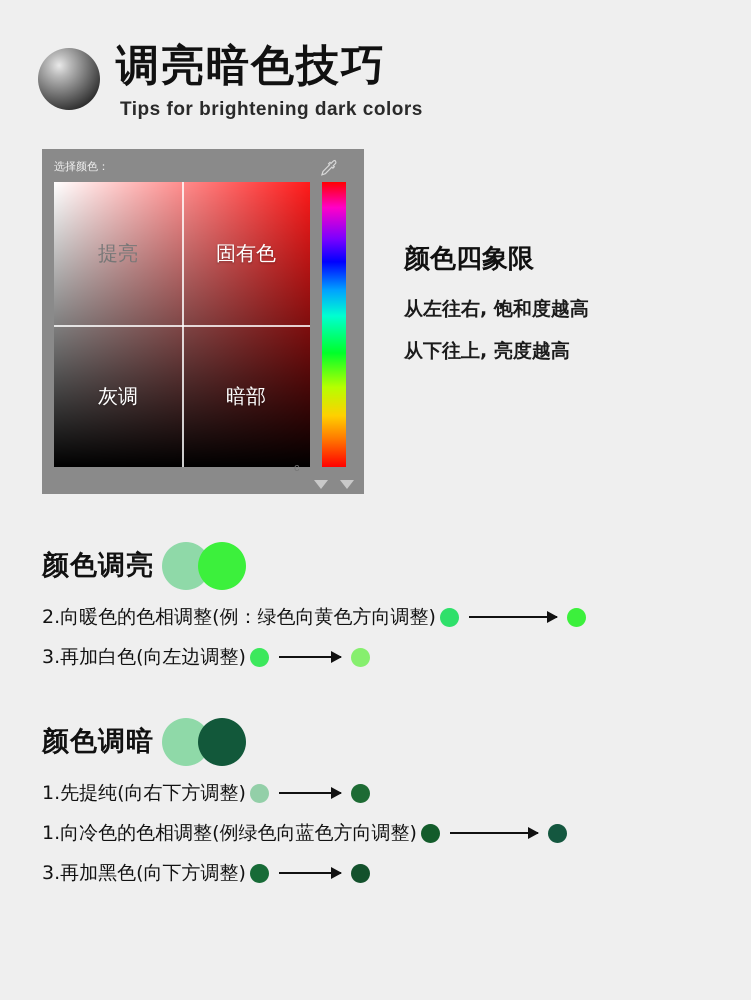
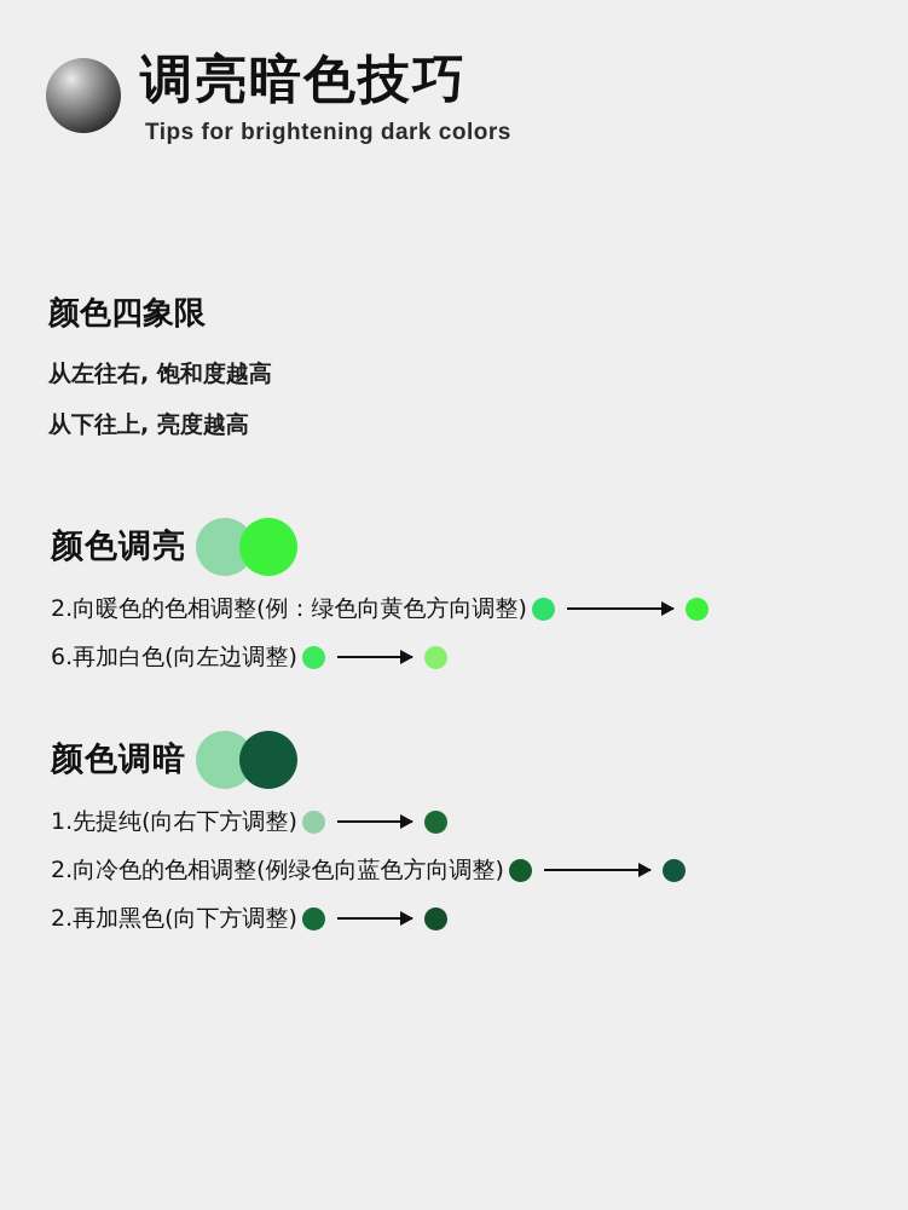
  调亮暗色技巧
  Tips for brightening dark colors
- 选择颜色：
- 提亮
- 固有色
- 灰调
- 暗部
- c
  颜色四象限
  从左往右, 饱和度越高
  从下往上, 亮度越高
  颜色调亮
  2.向暖色的色相调整(例：绿色向黄色方向调整)
- 3.再加白色(向左边调整)
+ 6.再加白色(向左边调整)
  颜色调暗
  1.先提纯(向右下方调整)
- 1.向冷色的色相调整(例绿色向蓝色方向调整)
+ 2.向冷色的色相调整(例绿色向蓝色方向调整)
- 3.再加黑色(向下方调整)
+ 2.再加黑色(向下方调整)
